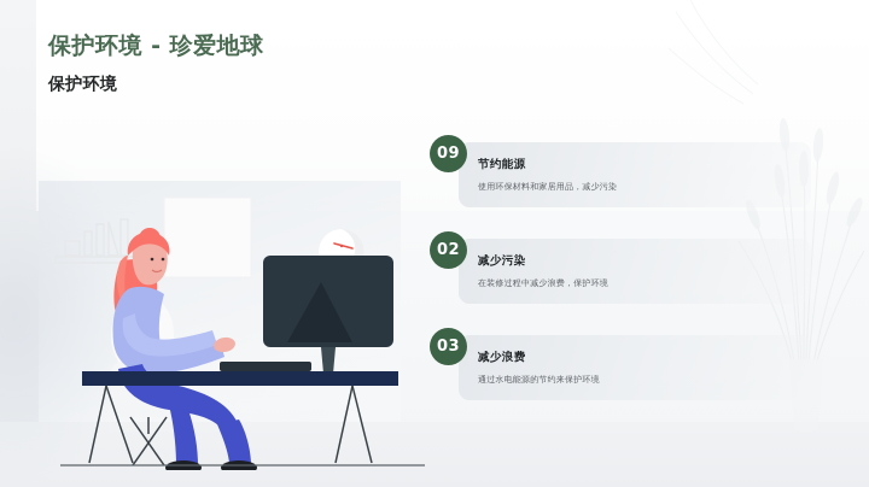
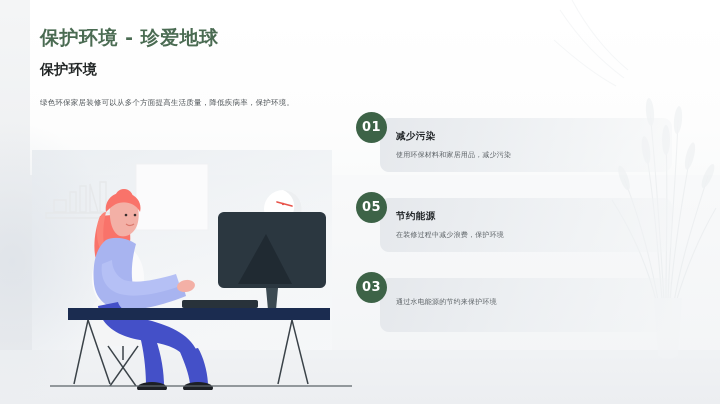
  保护环境 - 珍爱地球
  保护环境
+ 绿色环保家居装修可以从多个方面提高生活质量，降低疾病率，保护环境。
- 09
+ 01
- 节约能源
+ 减少污染
  使用环保材料和家居用品，减少污染
- 02
+ 05
- 减少污染
+ 节约能源
  在装修过程中减少浪费，保护环境
  03
- 减少浪费
  通过水电能源的节约来保护环境
